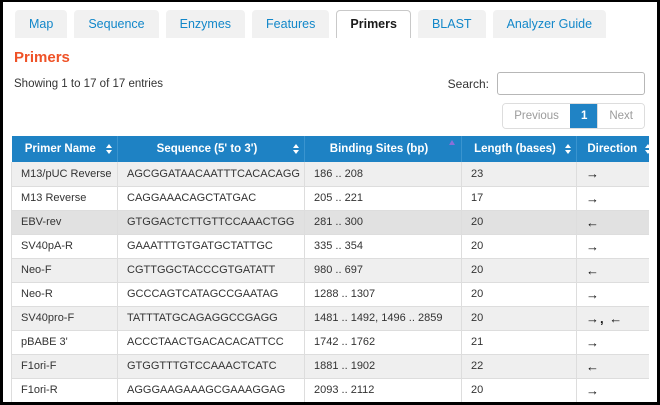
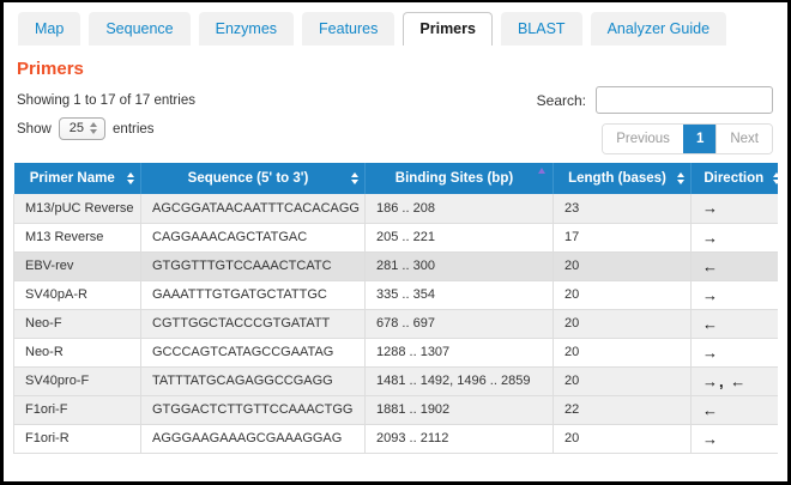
  Map
  Sequence
  Enzymes
  Features
  Primers
  BLAST
  Analyzer Guide
  Primers
  Showing 1 to 17 of 17 entries
+ Show
+ 25
+ entries
  Search:
  Previous
  1
  Next
  Primer Name	Sequence (5' to 3')	Binding Sites (bp)	Length (bases)	Direction
  M13/pUC Reverse	AGCGGATAACAATTTCACACAGG	186 .. 208	23	→
  M13 Reverse	CAGGAAACAGCTATGAC	205 .. 221	17	→
- EBV-rev	GTGGACTCTTGTTCCAAACTGG	281 .. 300	20	←
+ EBV-rev	GTGGTTTGTCCAAACTCATC	281 .. 300	20	←
  SV40pA-R	GAAATTTGTGATGCTATTGC	335 .. 354	20	→
- Neo-F	CGTTGGCTACCCGTGATATT	980 .. 697	20	←
+ Neo-F	CGTTGGCTACCCGTGATATT	678 .. 697	20	←
  Neo-R	GCCCAGTCATAGCCGAATAG	1288 .. 1307	20	→
  SV40pro-F	TATTTATGCAGAGGCCGAGG	1481 .. 1492, 1496 .. 2859	20	→, ←
- pBABE 3'	ACCCTAACTGACACACATTCC	1742 .. 1762	21	→
- F1ori-F	GTGGTTTGTCCAAACTCATC	1881 .. 1902	22	←
+ F1ori-F	GTGGACTCTTGTTCCAAACTGG	1881 .. 1902	22	←
  F1ori-R	AGGGAAGAAAGCGAAAGGAG	2093 .. 2112	20	→
